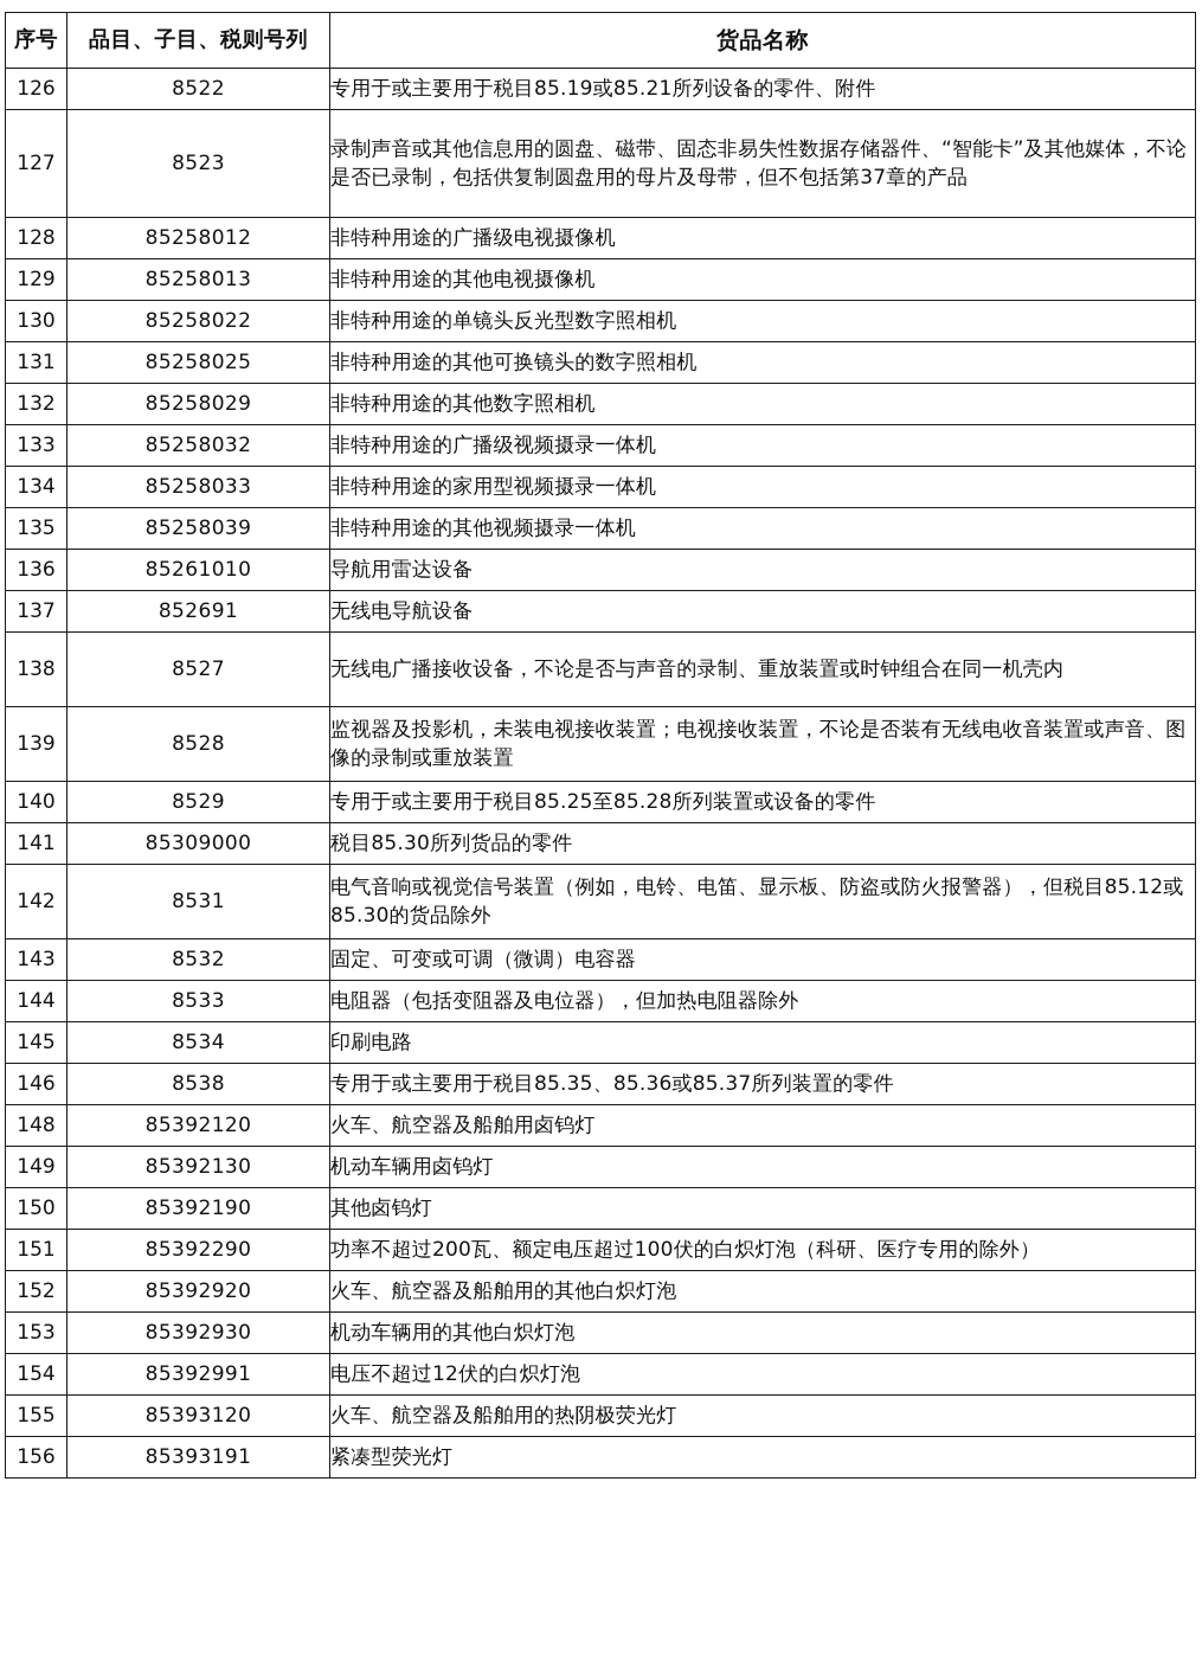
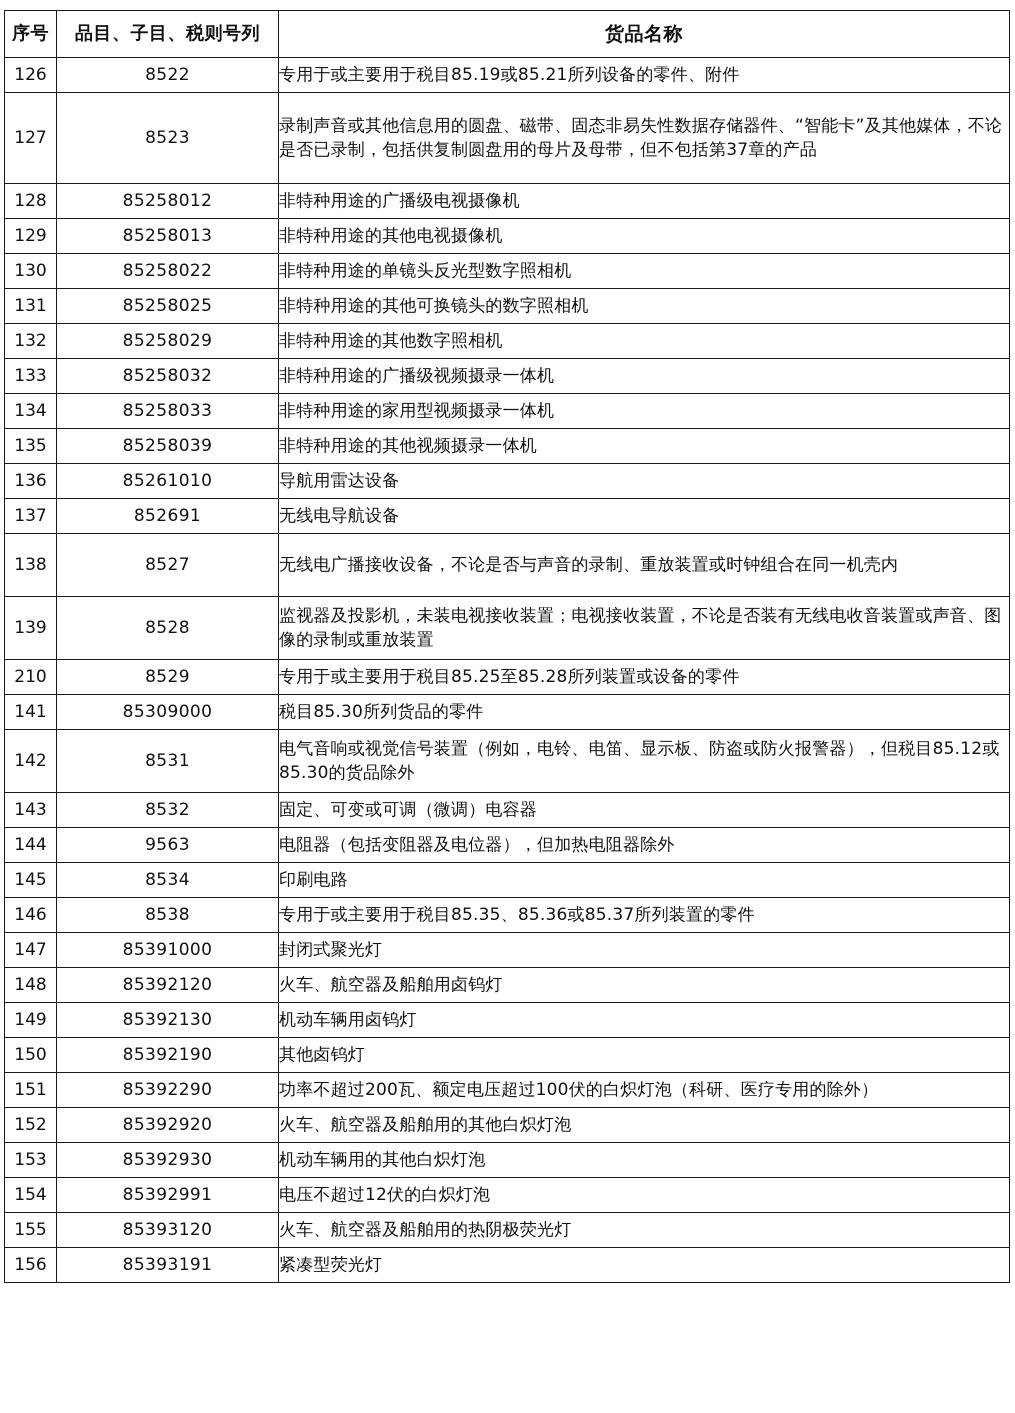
  序号	品目、子目、税则号列	货品名称
  126	8522	专用于或主要用于税目85.19或85.21所列设备的零件、附件
  127	8523	录制声音或其他信息用的圆盘、磁带、固态非易失性数据存储器件、“智能卡”及其他媒体，不论是否已录制，包括供复制圆盘用的母片及母带，但不包括第37章的产品
  128	85258012	非特种用途的广播级电视摄像机
  129	85258013	非特种用途的其他电视摄像机
  130	85258022	非特种用途的单镜头反光型数字照相机
  131	85258025	非特种用途的其他可换镜头的数字照相机
  132	85258029	非特种用途的其他数字照相机
  133	85258032	非特种用途的广播级视频摄录一体机
  134	85258033	非特种用途的家用型视频摄录一体机
  135	85258039	非特种用途的其他视频摄录一体机
  136	85261010	导航用雷达设备
  137	852691	无线电导航设备
  138	8527	无线电广播接收设备，不论是否与声音的录制、重放装置或时钟组合在同一机壳内
  139	8528	监视器及投影机，未装电视接收装置；电视接收装置，不论是否装有无线电收音装置或声音、图像的录制或重放装置
- 140	8529	专用于或主要用于税目85.25至85.28所列装置或设备的零件
+ 210	8529	专用于或主要用于税目85.25至85.28所列装置或设备的零件
  141	85309000	税目85.30所列货品的零件
  142	8531	电气音响或视觉信号装置（例如，电铃、电笛、显示板、防盗或防火报警器），但税目85.12或85.30的货品除外
  143	8532	固定、可变或可调（微调）电容器
- 144	8533	电阻器（包括变阻器及电位器），但加热电阻器除外
+ 144	9563	电阻器（包括变阻器及电位器），但加热电阻器除外
  145	8534	印刷电路
  146	8538	专用于或主要用于税目85.35、85.36或85.37所列装置的零件
+ 147	85391000	封闭式聚光灯
  148	85392120	火车、航空器及船舶用卤钨灯
  149	85392130	机动车辆用卤钨灯
  150	85392190	其他卤钨灯
  151	85392290	功率不超过200瓦、额定电压超过100伏的白炽灯泡（科研、医疗专用的除外）
  152	85392920	火车、航空器及船舶用的其他白炽灯泡
  153	85392930	机动车辆用的其他白炽灯泡
  154	85392991	电压不超过12伏的白炽灯泡
  155	85393120	火车、航空器及船舶用的热阴极荧光灯
  156	85393191	紧凑型荧光灯
